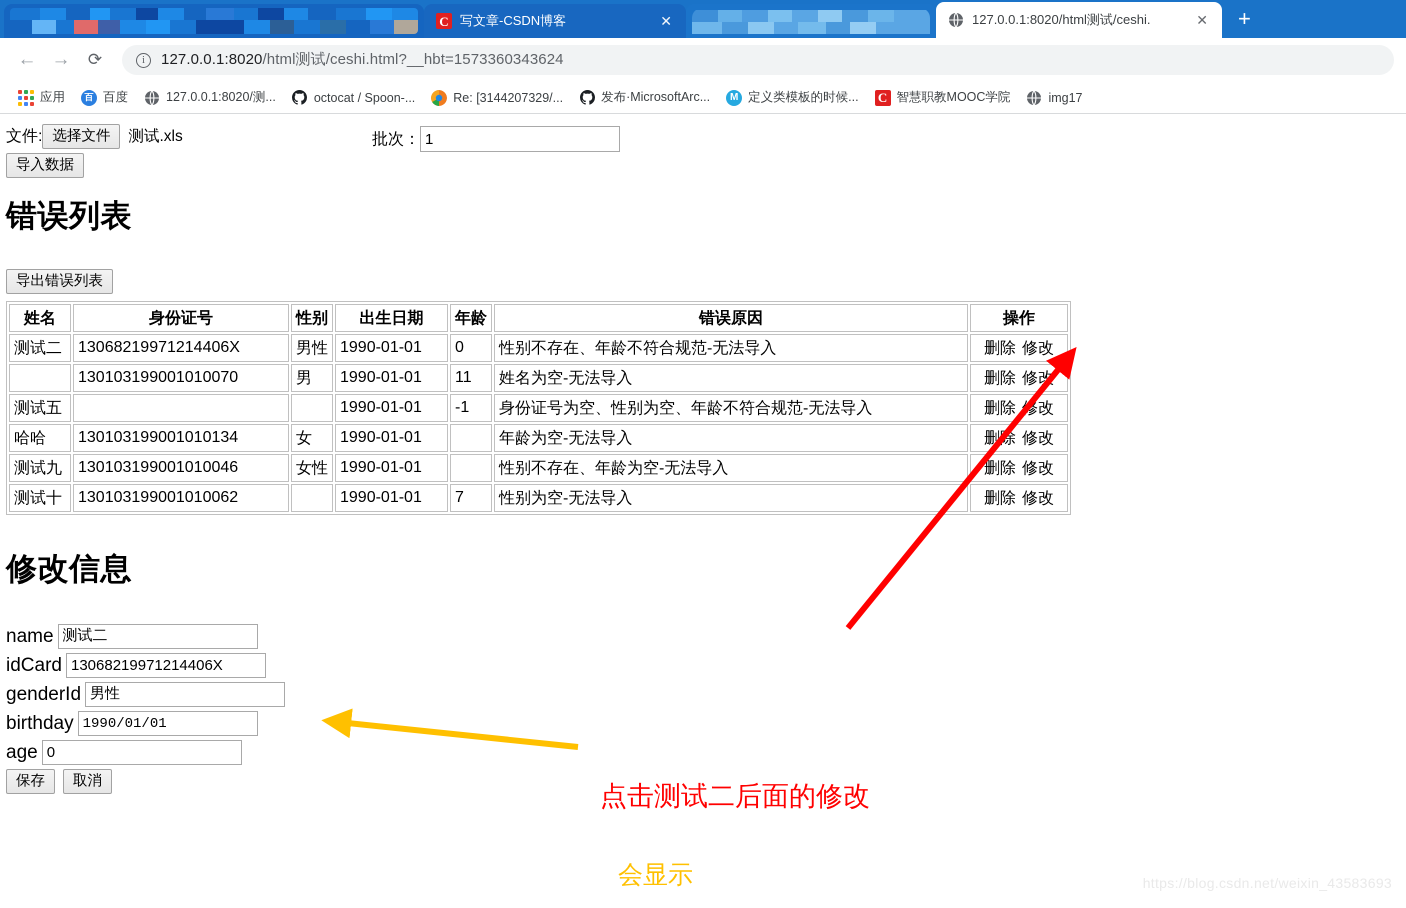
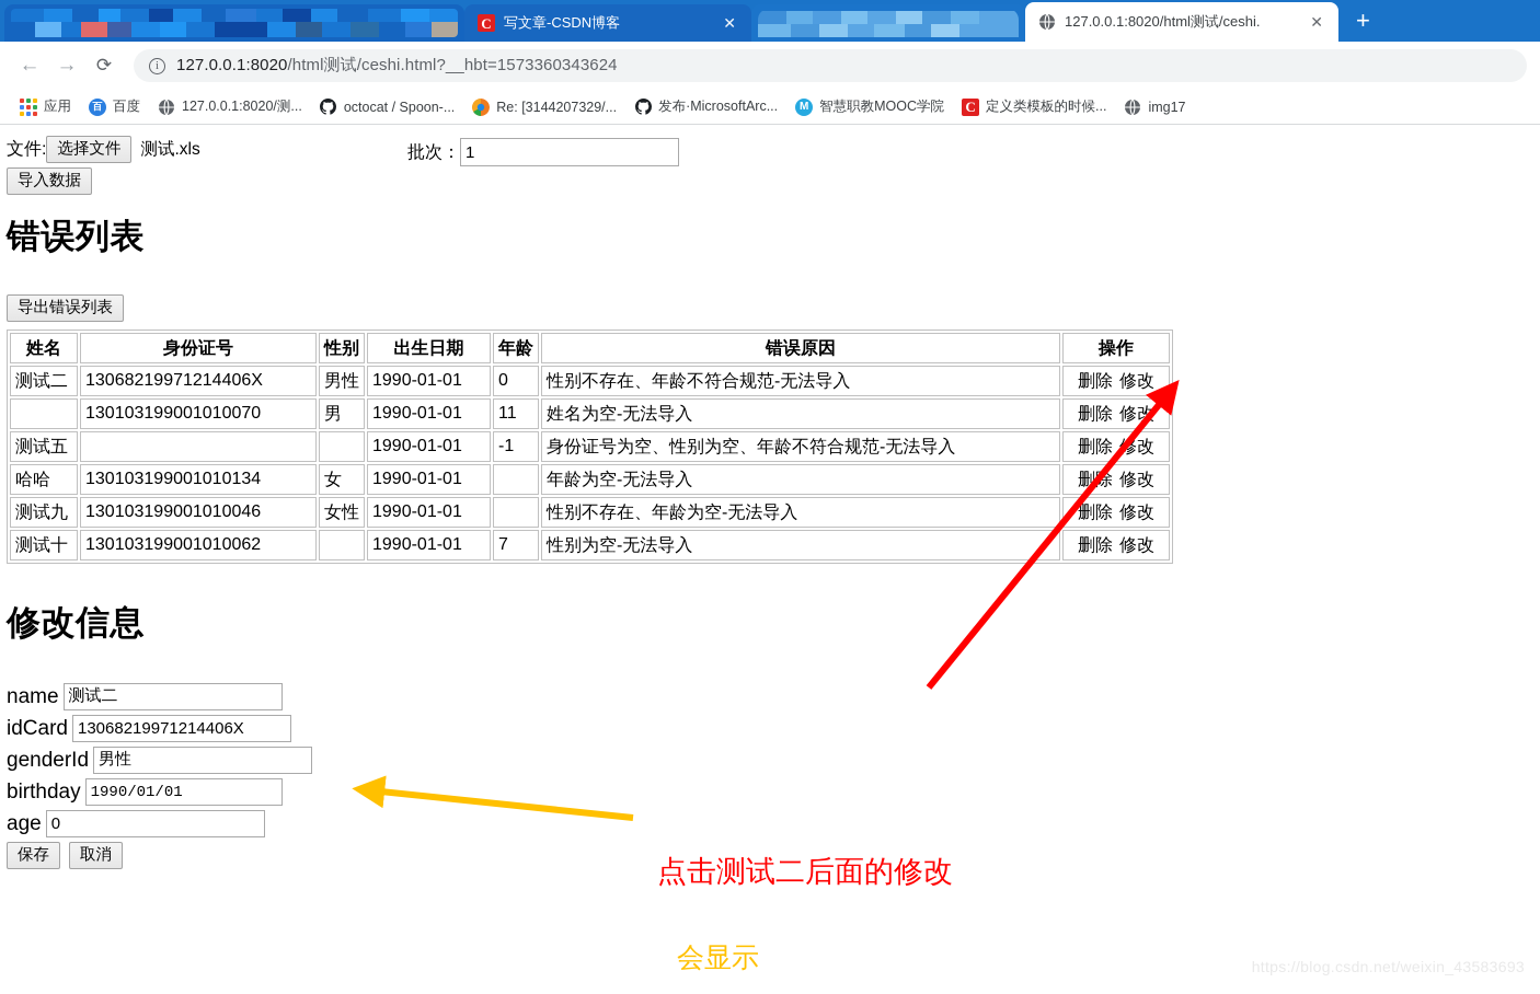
  C
  写文章-CSDN博客
  ✕
  127.0.0.1:8020/html测试/ceshi.
  ✕
  +
  ←
  →
  ⟳
  i
  127.0.0.1:8020/html测试/ceshi.html?__hbt=1573360343624
  应用
  百
  百度
  127.0.0.1:8020/测...
  octocat / Spoon-...
  Re: [3144207329/...
  发布·MicrosoftArc...
  M
- 定义类模板的时候...
+ 智慧职教MOOC学院
  C
- 智慧职教MOOC学院
+ 定义类模板的时候...
  img17
  文件:
  选择文件
  测试.xls
  批次：
  1
  导入数据
  错误列表
  导出错误列表
  姓名	身份证号	性别	出生日期	年龄	错误原因	操作
  测试二	13068219971214406X	男性	1990-01-01	0	性别不存在、年龄不符合规范-无法导入	删除 修改
  	130103199001010070	男	1990-01-01	11	姓名为空-无法导入	删除 修改
  测试五			1990-01-01	-1	身份证号为空、性别为空、年龄不符合规范-无法导入	删除 改
  哈哈	130103199001010134	女	1990-01-01		年龄为空-无法导入	删除 修改
  测试九	130103199001010046	女性	1990-01-01		性别不存在、年龄为空-无法导入	删除 修改
  测试十	130103199001010062		1990-01-01	7	性别为空-无法导入	删除 修改
  修改信息
  name
  测试二
  idCard
  13068219971214406X
  genderId
  男性
  birthday
  1990/01/01
  age
  0
  保存
  取消
  点击测试二后面的修改
  会显示
